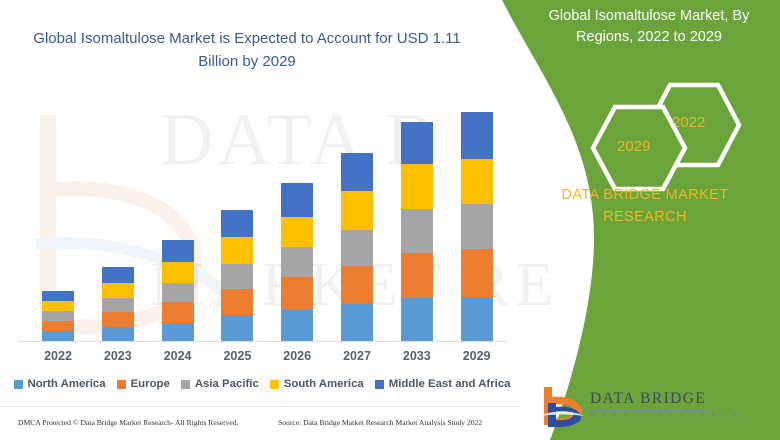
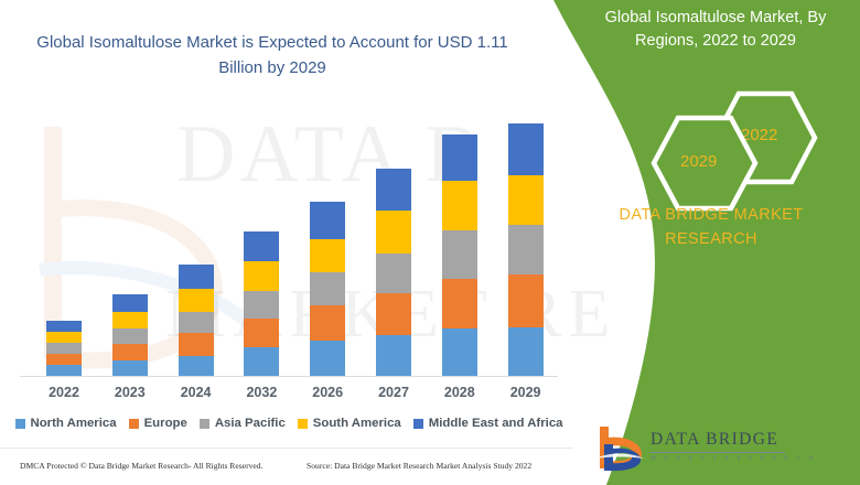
  DATA
  Global Isomaltulose Market is Expected to Account for USD 1.11 Billion by 2029
  2022
  2023
  2024
- 2025
+ 2032
  2026
  2027
- 2033
+ 2028
  2029
  North America
  Europe
  Asia Pacific
  South America
  Middle East and Africa
  DMCA Protected © Data Bridge Market Research- All Rights Reserved.
  Source: Data Bridge Market Research Market Analysis Study 2022
  Global Isomaltulose Market, By Regions, 2022 to 2029
  2022
  2029
  DATA BRIDGE MARKET
  RESEARCH
  DATA BRIDGE
